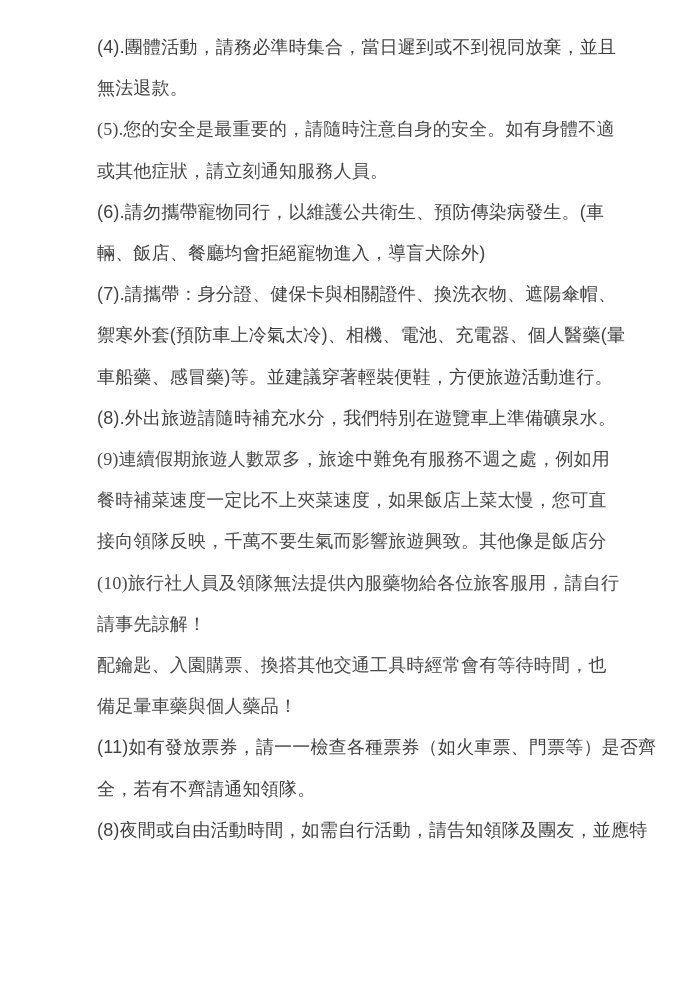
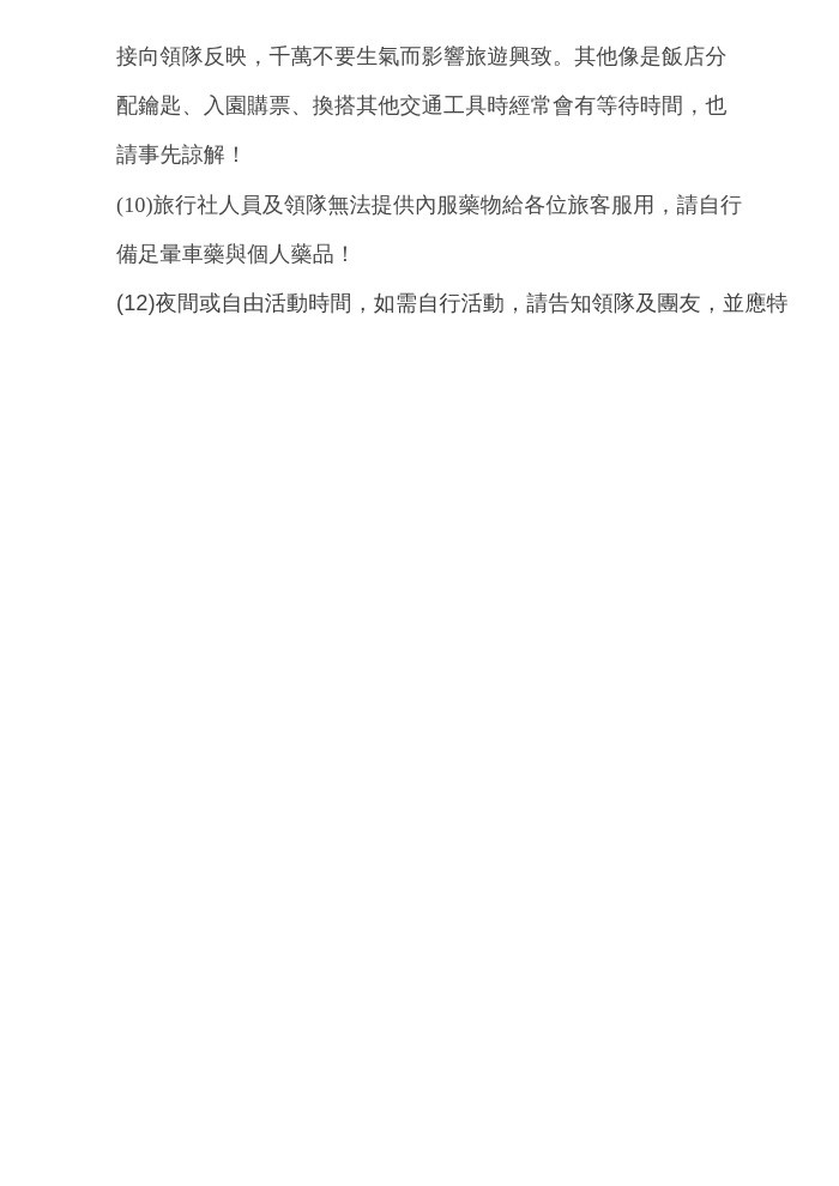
- (4).團體活動，請務必準時集合，當日遲到或不到視同放棄，並且
- 無法退款。
- (5).您的安全是最重要的，請隨時注意自身的安全。如有身體不適
- 或其他症狀，請立刻通知服務人員。
- (6).請勿攜帶寵物同行，以維護公共衛生、預防傳染病發生。(車
- 輛、飯店、餐廳均會拒絕寵物進入，導盲犬除外)
- (7).請攜帶：身分證、健保卡與相關證件、換洗衣物、遮陽傘帽、
- 禦寒外套(預防車上冷氣太冷)、相機、電池、充電器、個人醫藥(暈
- 車船藥、感冒藥)等。並建議穿著輕裝便鞋，方便旅遊活動進行。
- (8).外出旅遊請隨時補充水分，我們特別在遊覽車上準備礦泉水。
- (9)連續假期旅遊人數眾多，旅途中難免有服務不週之處，例如用
- 餐時補菜速度一定比不上夾菜速度，如果飯店上菜太慢，您可直
  接向領隊反映，千萬不要生氣而影響旅遊興致。其他像是飯店分
- (10)旅行社人員及領隊無法提供內服藥物給各位旅客服用，請自行
+ 配鑰匙、入園購票、換搭其他交通工具時經常會有等待時間，也
  請事先諒解！
- 配鑰匙、入園購票、換搭其他交通工具時經常會有等待時間，也
+ (10)旅行社人員及領隊無法提供內服藥物給各位旅客服用，請自行
  備足暈車藥與個人藥品！
- (11)如有發放票券，請一一檢查各種票券（如火車票、門票等）是否齊
- 全，若有不齊請通知領隊。
- (8)夜間或自由活動時間，如需自行活動，請告知領隊及團友，並應特
+ (12)夜間或自由活動時間，如需自行活動，請告知領隊及團友，並應特
